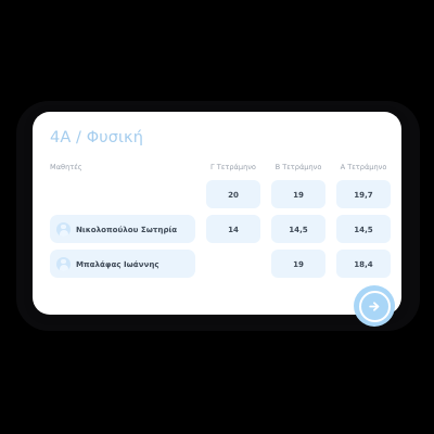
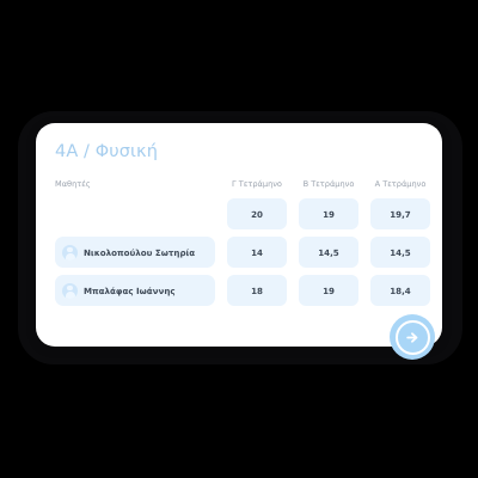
  4A / Φυσική
  Μαθητές
  Γ Τετράμηνο
  Β Τετράμηνο
  Α Τετράμηνο
  20
  19
  19,7
  Νικολοπούλου Σωτηρία
  14
  14,5
  14,5
  Μπαλάφας Ιωάννης
+ 18
  19
  18,4
